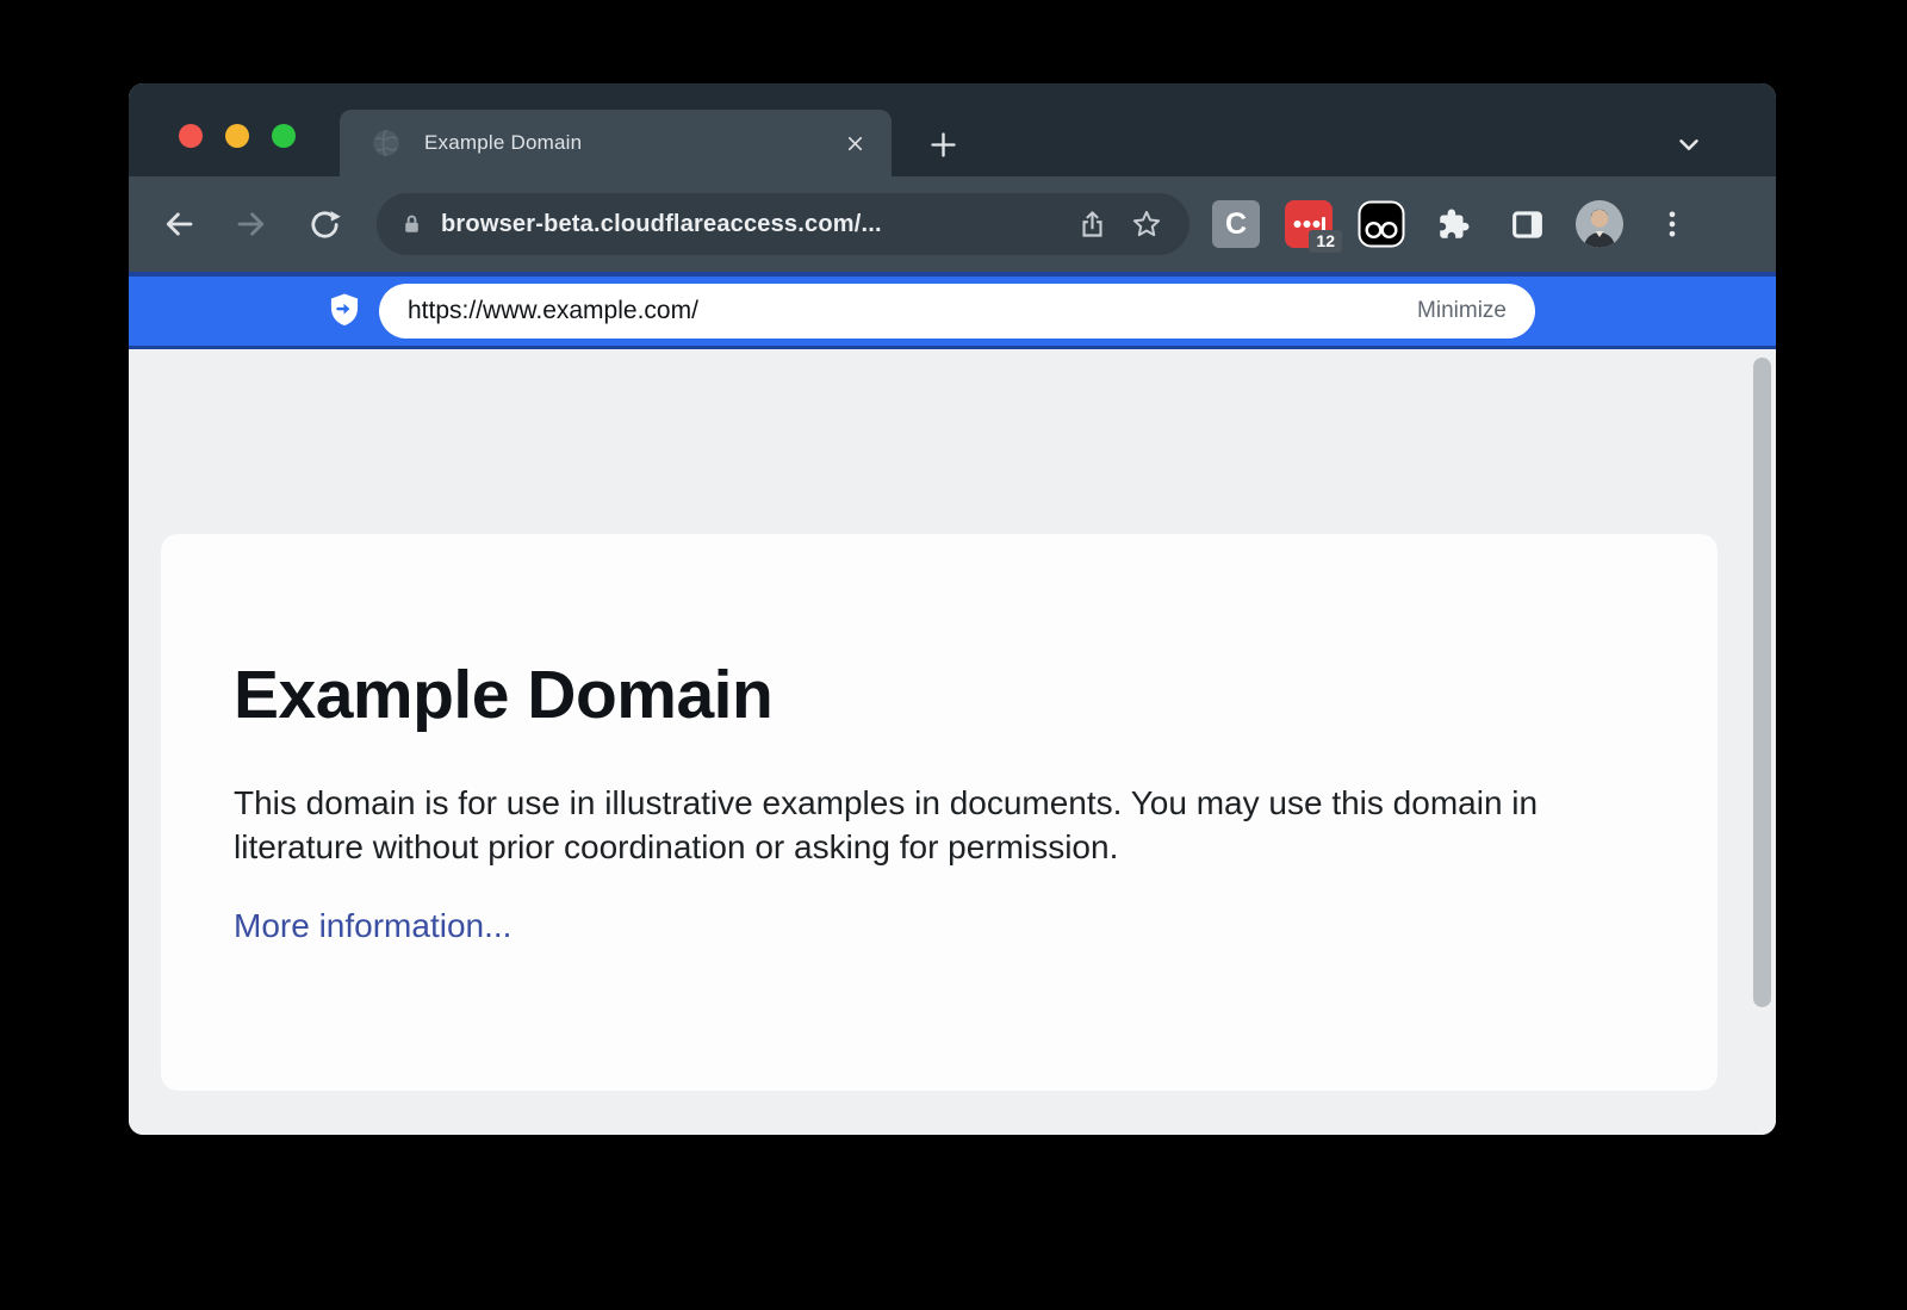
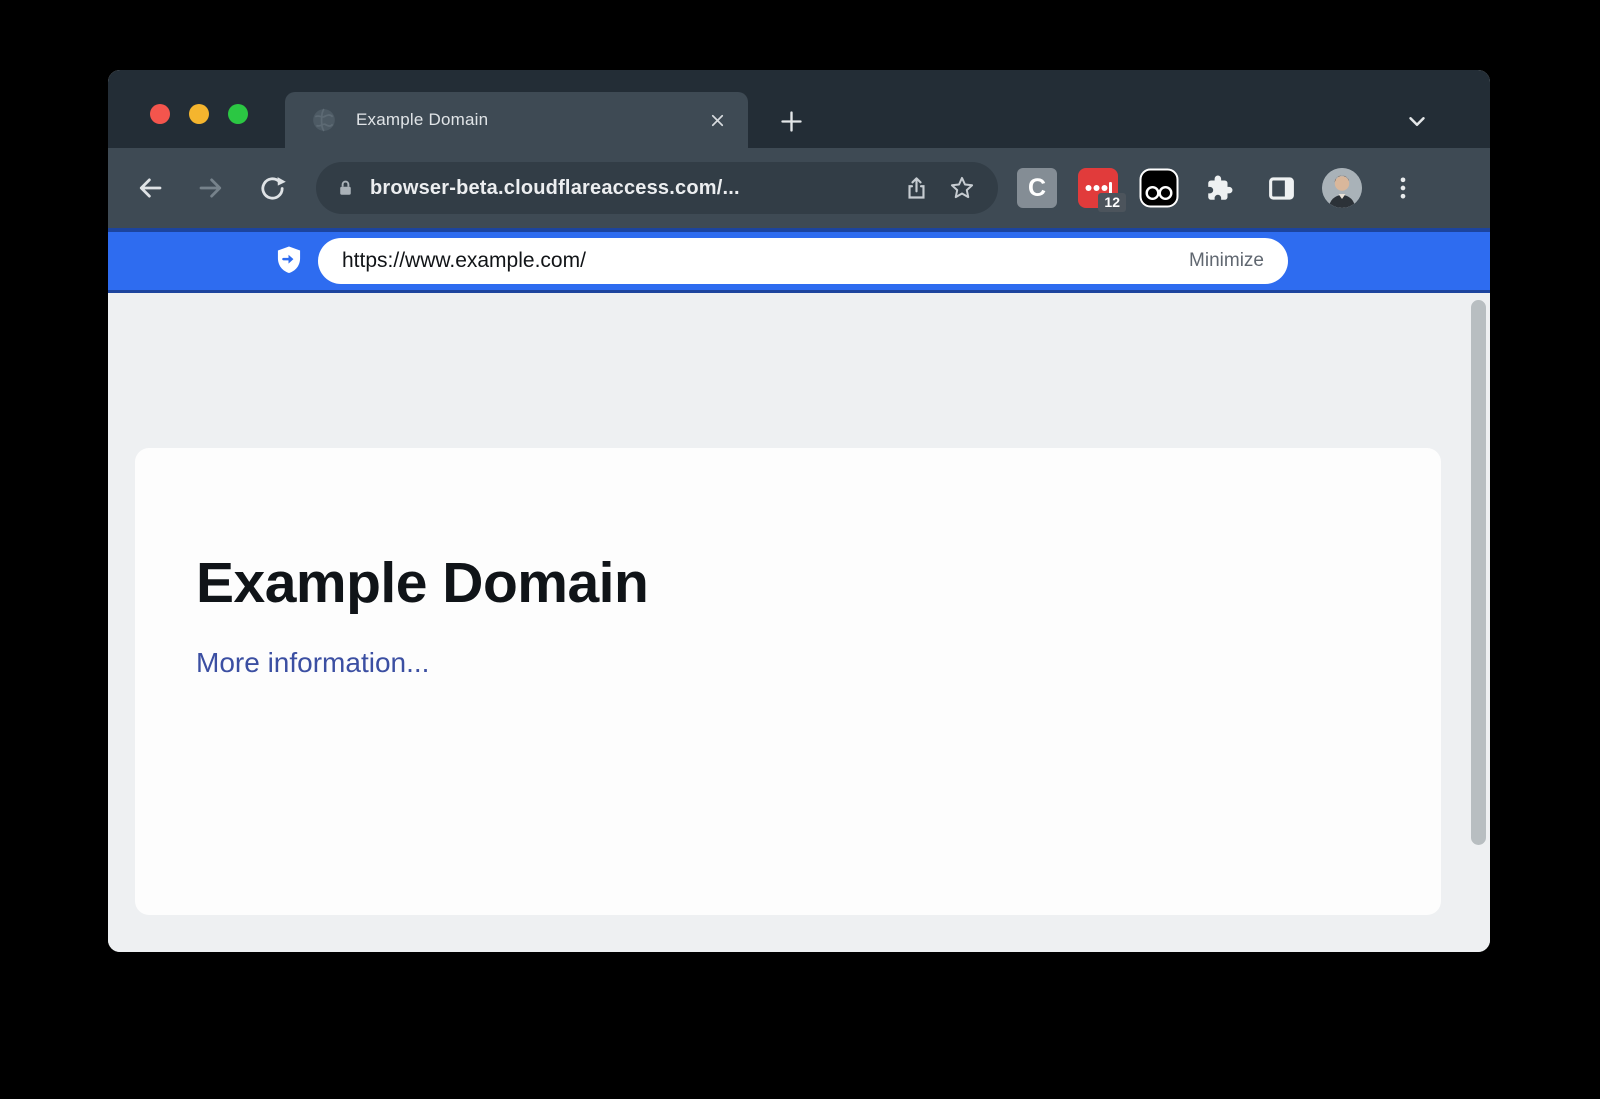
  Example Domain
  browser-beta.cloudflareaccess.com/...
  C
  12
  https://www.example.com/
  Minimize
  Example Domain
- This domain is for use in illustrative examples in documents. You may use this domain in literature without prior coordination or asking for permission.
  More information...
